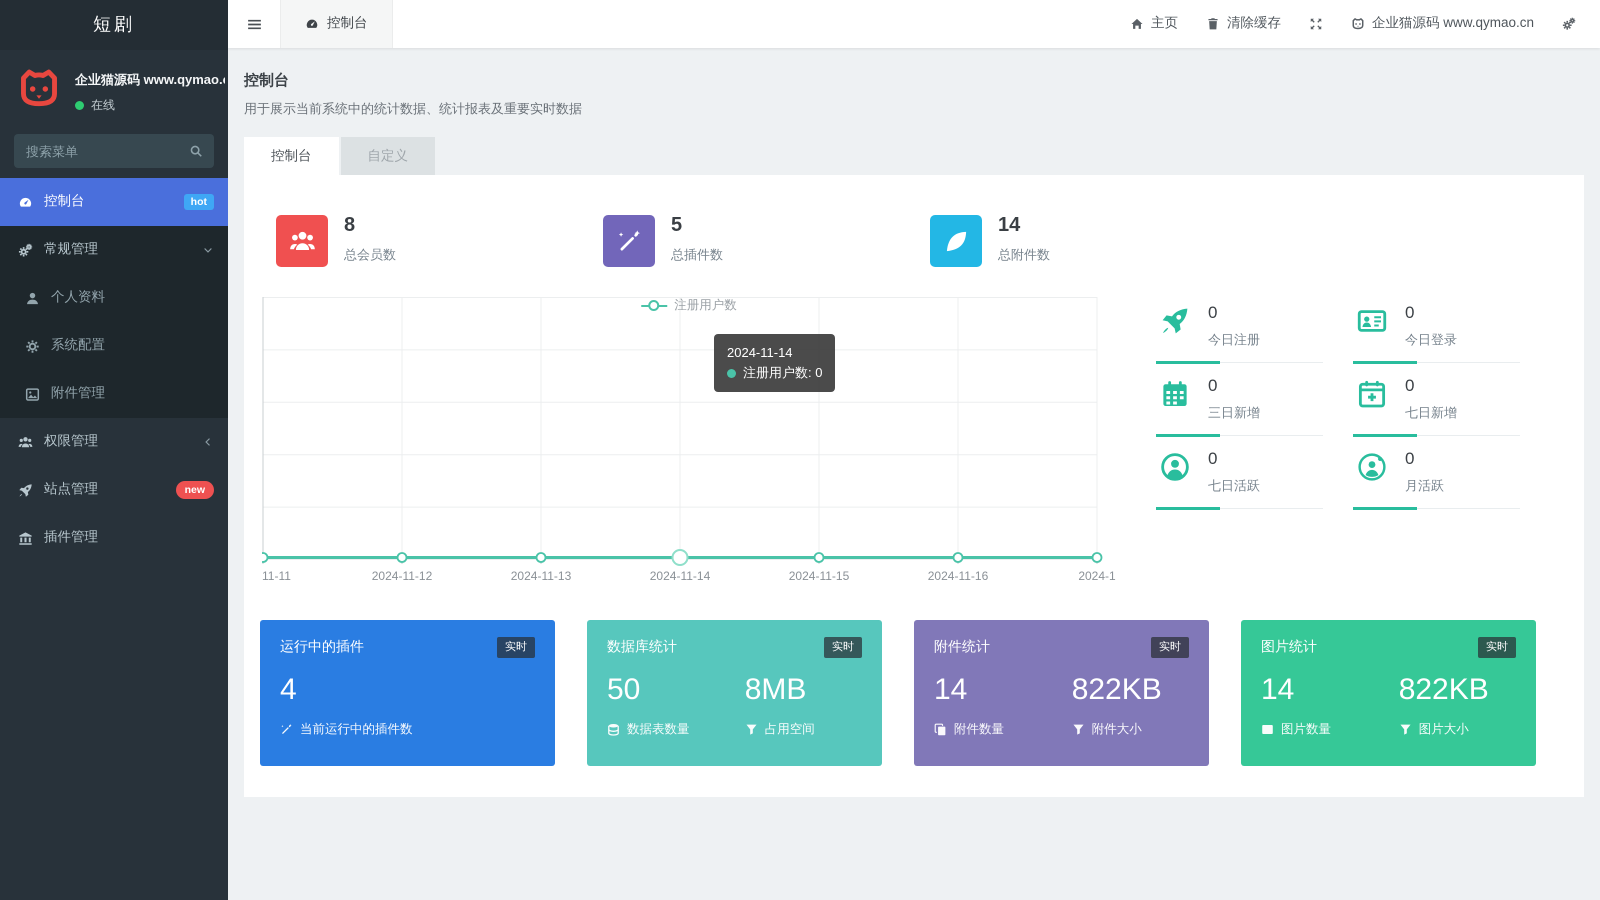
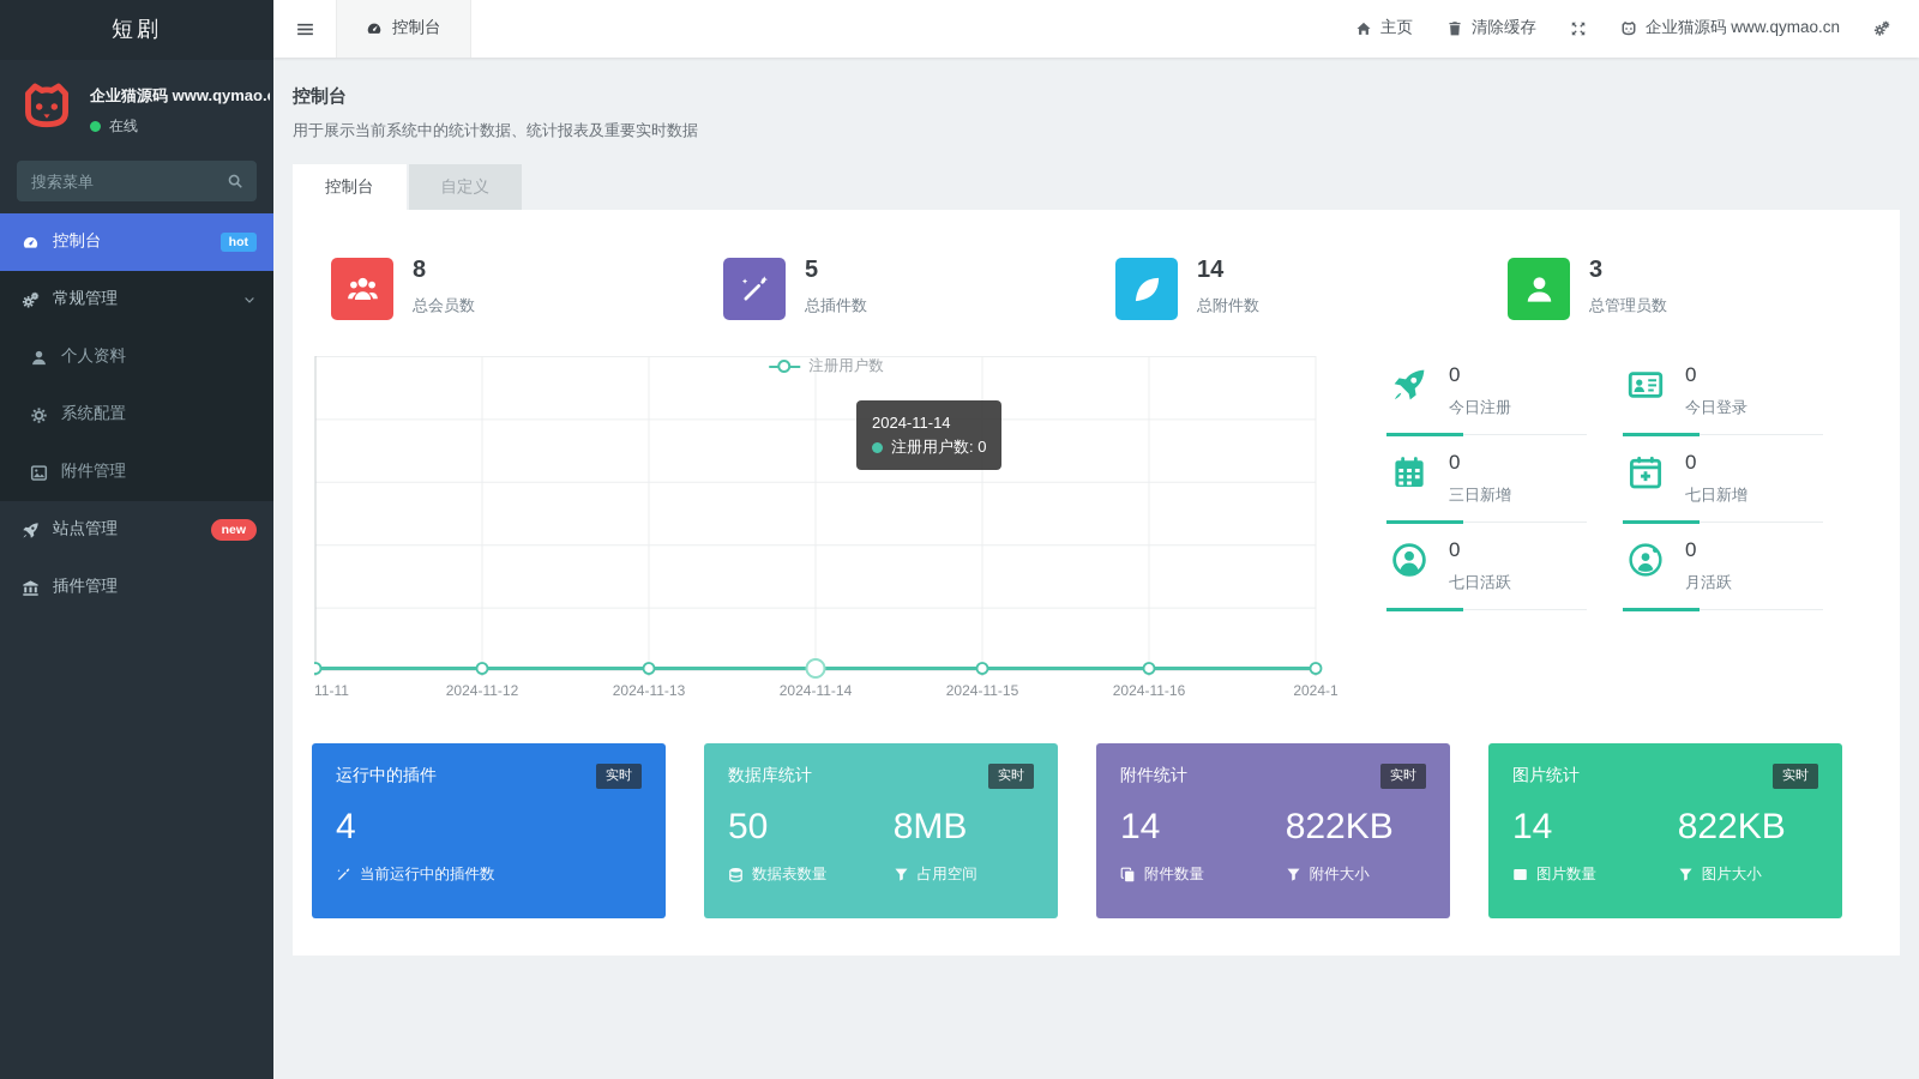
  短剧
  企业猫源码 www.qymao.
  在线
  搜索菜单
  控制台
  hot
  常规管理
  个人资料
  系统配置
  附件管理
- 权限管理
  站点管理
  new
  插件管理
  控制台
  主页
  清除缓存
  企业猫源码 www.qymao.cn
  控制台
  用于展示当前系统中的统计数据、统计报表及重要实时数据
  控制台
  自定义
  8
  总会员数
  5
  总插件数
  14
  总附件数
+ 3
+ 总管理员数
  11-11
  2024-11-12
  2024-11-13
  2024-11-14
  2024-11-15
  2024-11-16
  2024-1
  注册用户数
  2024-11-14
  注册用户数: 0
  0
  今日注册
  0
  今日登录
  0
  三日新增
  0
  七日新增
  0
  七日活跃
  0
  月活跃
  运行中的插件
  实时
  4
  当前运行中的插件数
  数据库统计
  实时
  50
  数据表数量
  8MB
  占用空间
  附件统计
  实时
  14
  附件数量
  822KB
  附件大小
  图片统计
  实时
  14
  图片数量
  822KB
  图片大小
